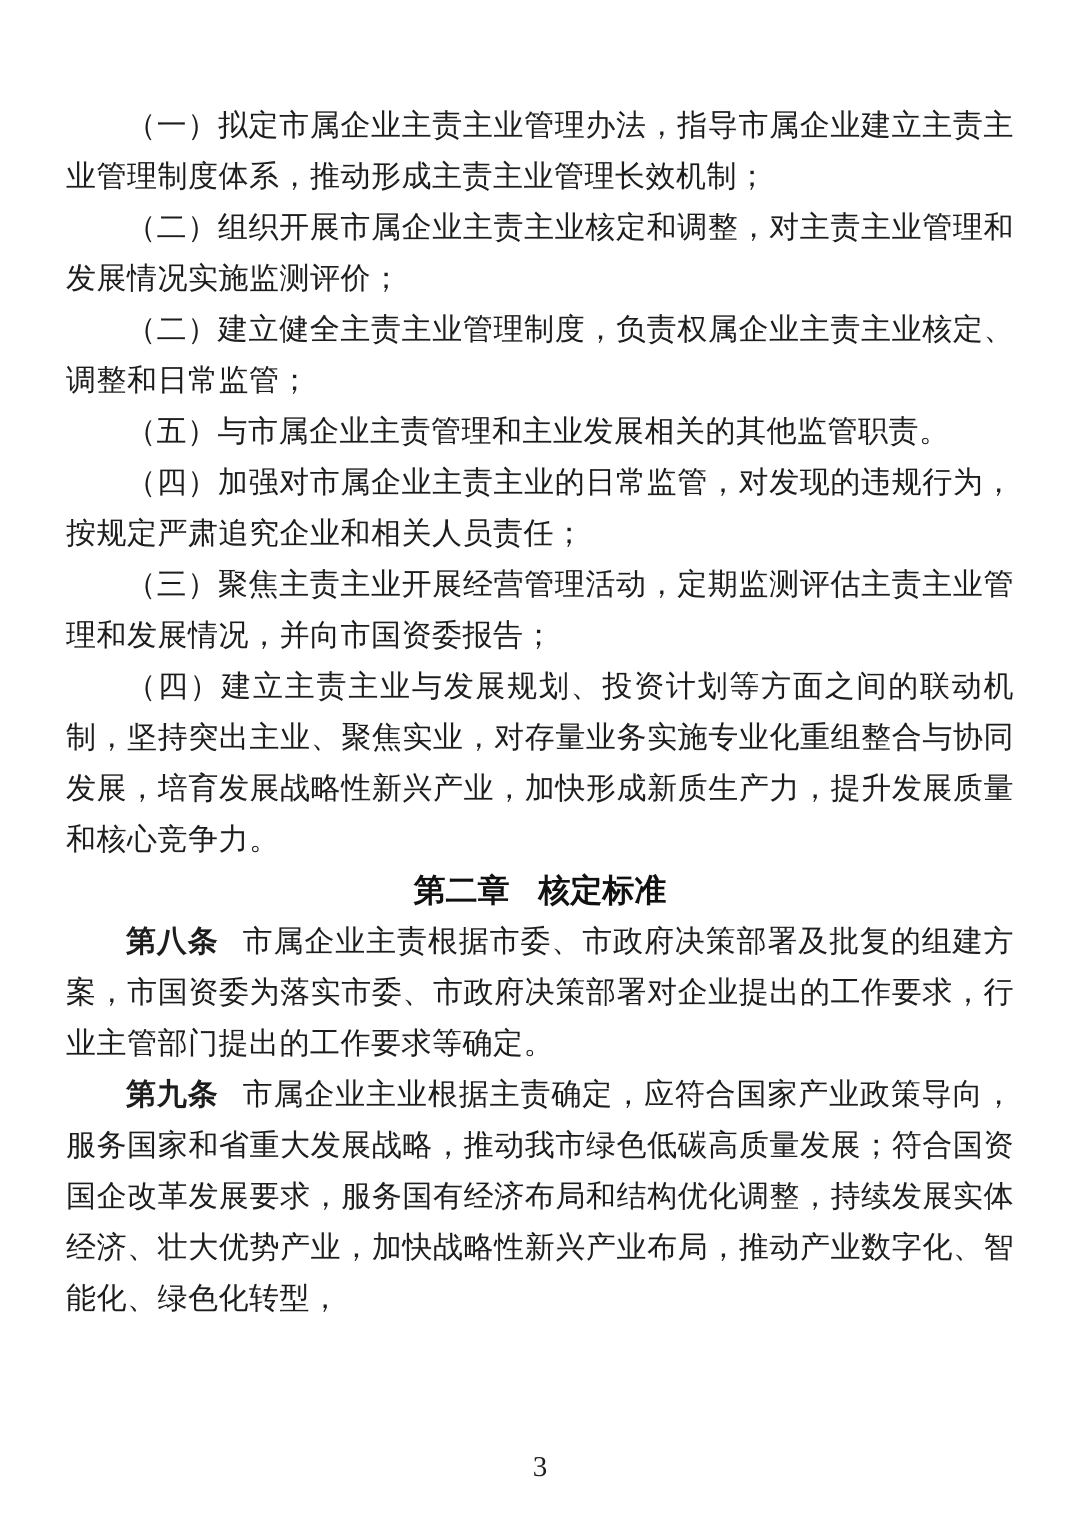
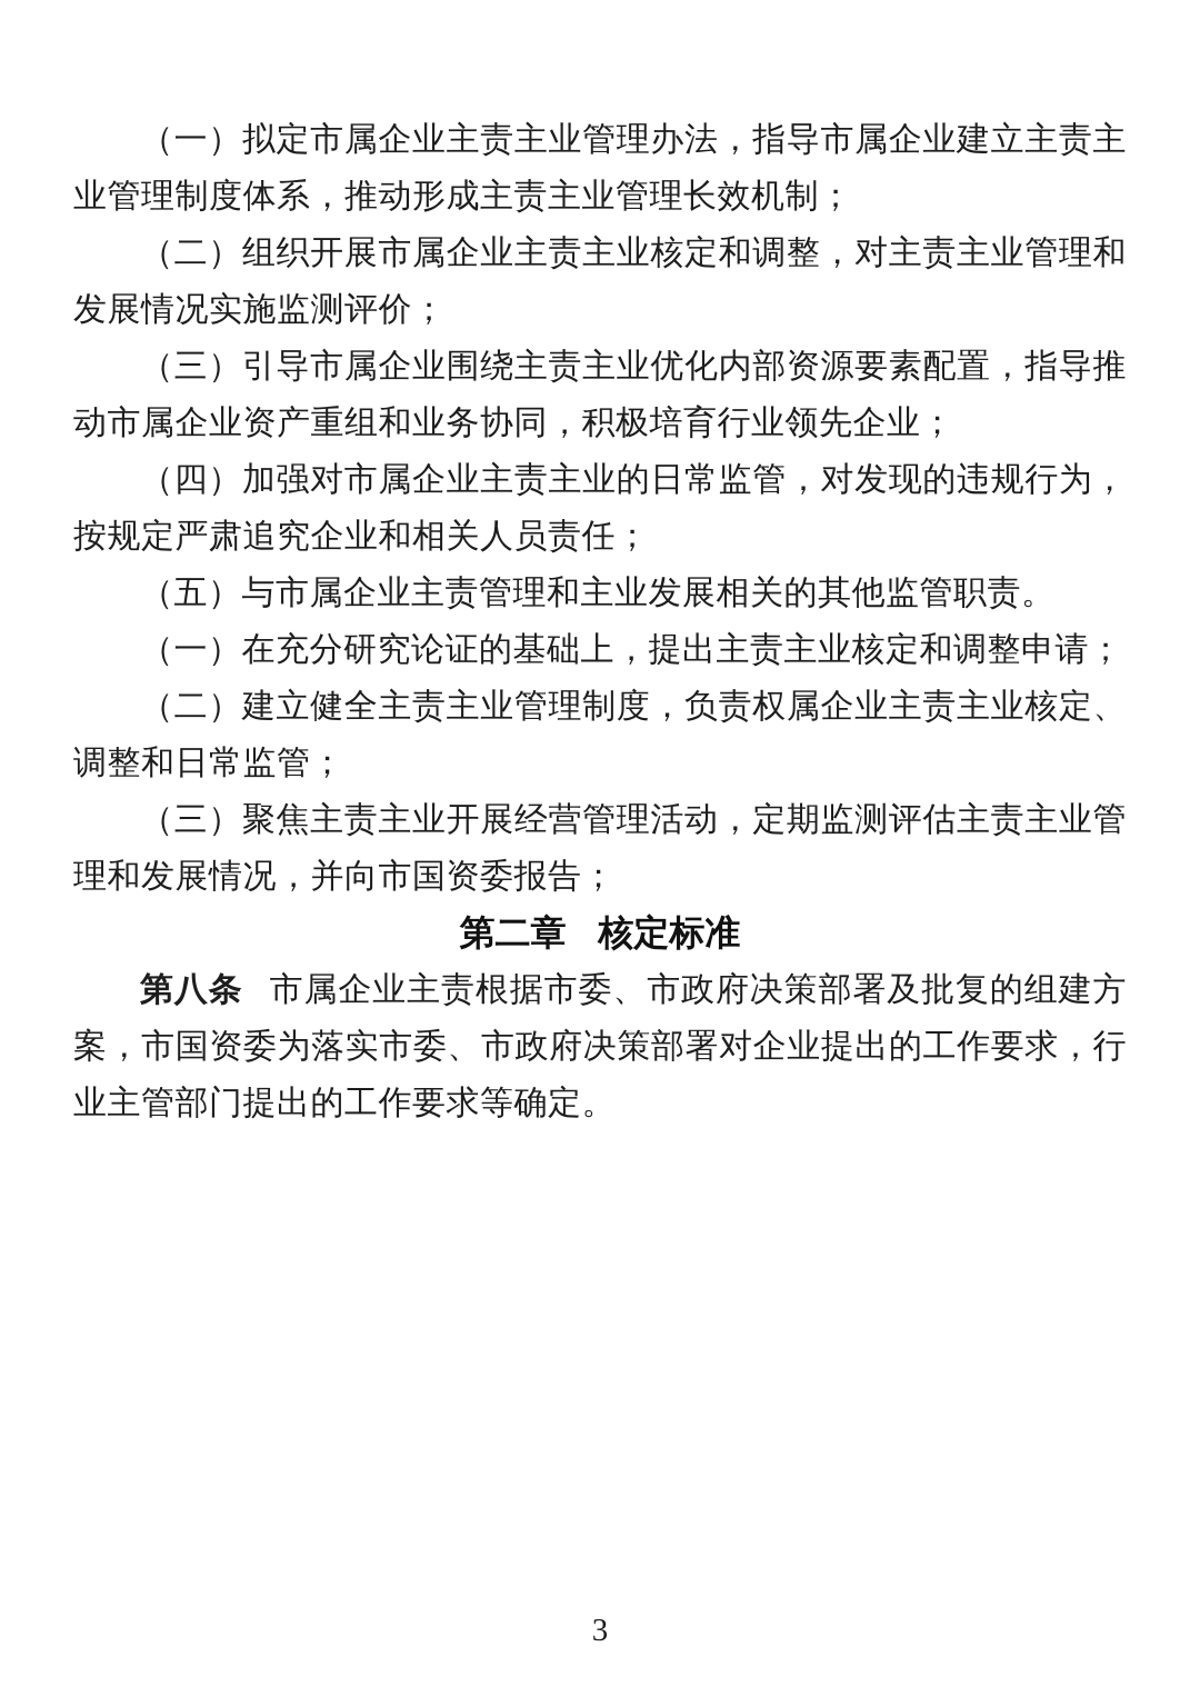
  （一）拟定市属企业主责主业管理办法，指导市属企业建立主责主业管理制度体系，推动形成主责主业管理长效机制；
  （二）组织开展市属企业主责主业核定和调整，对主责主业管理和发展情况实施监测评价；
+ （三）引导市属企业围绕主责主业优化内部资源要素配置，指导推动市属企业资产重组和业务协同，积极培育行业领先企业；
- （二）建立健全主责主业管理制度，负责权属企业主责主业核定、调整和日常监管；
+ （四）加强对市属企业主责主业的日常监管，对发现的违规行为，按规定严肃追究企业和相关人员责任；
  （五）与市属企业主责管理和主业发展相关的其他监管职责。
+ （一）在充分研究论证的基础上，提出主责主业核定和调整申请；
- （四）加强对市属企业主责主业的日常监管，对发现的违规行为，按规定严肃追究企业和相关人员责任；
+ （二）建立健全主责主业管理制度，负责权属企业主责主业核定、调整和日常监管；
  （三）聚焦主责主业开展经营管理活动，定期监测评估主责主业管理和发展情况，并向市国资委报告；
- （四）建立主责主业与发展规划、投资计划等方面之间的联动机制，坚持突出主业、聚焦实业，对存量业务实施专业化重组整合与协同发展，培育发展战略性新兴产业，加快形成新质生产力，提升发展质量和核心竞争力。
  第二章 核定标准
  第八条 市属企业主责根据市委、市政府决策部署及批复的组建方案，市国资委为落实市委、市政府决策部署对企业提出的工作要求，行业主管部门提出的工作要求等确定。
- 第九条 市属企业主业根据主责确定，应符合国家产业政策导向，服务国家和省重大发展战略，推动我市绿色低碳高质量发展；符合国资国企改革发展要求，服务国有经济布局和结构优化调整，持续发展实体经济、壮大优势产业，加快战略性新兴产业布局，推动产业数字化、智能化、绿色化转型，
  3
